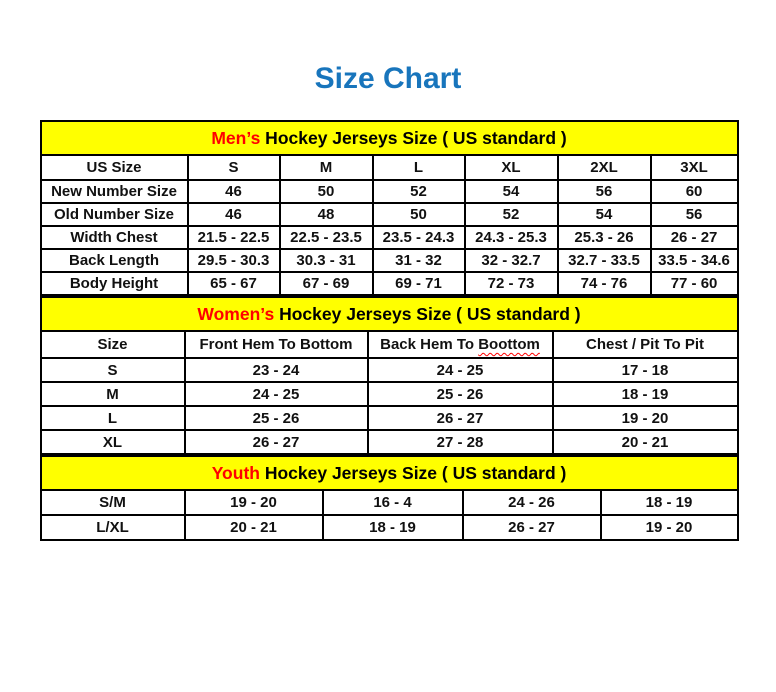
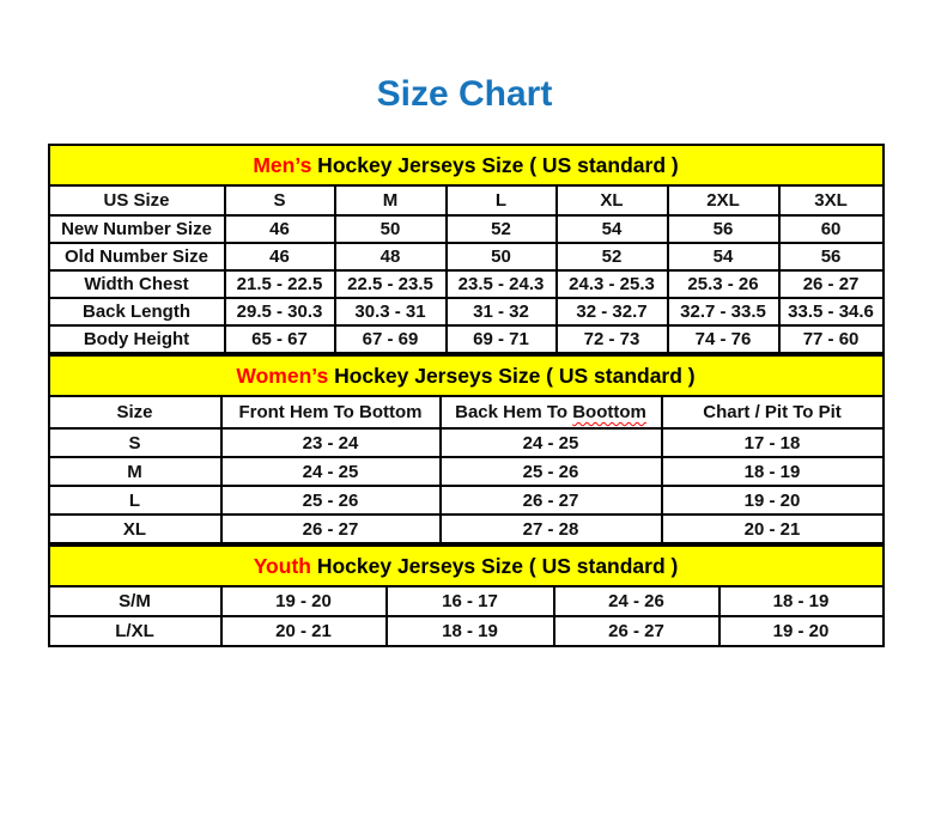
  Size Chart
  Men’s Hockey Jerseys Size ( US standard )
  US Size	S	M	L	XL	2XL	3XL
  New Number Size	46	50	52	54	56	60
  Old Number Size	46	48	50	52	54	56
  Width Chest	21.5 - 22.5	22.5 - 23.5	23.5 - 24.3	24.3 - 25.3	25.3 - 26	26 - 27
  Back Length	29.5 - 30.3	30.3 - 31	31 - 32	32 - 32.7	32.7 - 33.5	33.5 - 34.6
  Body Height	65 - 67	67 - 69	69 - 71	72 - 73	74 - 76	77 - 60
  Women’s Hockey Jerseys Size ( US standard )
- Size	Front Hem To Bottom	Back Hem To Boottom	Chest / Pit To Pit
+ Size	Front Hem To Bottom	Back Hem To Boottom	Chart / Pit To Pit
  S	23 - 24	24 - 25	17 - 18
  M	24 - 25	25 - 26	18 - 19
  L	25 - 26	26 - 27	19 - 20
  XL	26 - 27	27 - 28	20 - 21
  Youth Hockey Jerseys Size ( US standard )
- S/M	19 - 20	16 - 4	24 - 26	18 - 19
+ S/M	19 - 20	16 - 17	24 - 26	18 - 19
  L/XL	20 - 21	18 - 19	26 - 27	19 - 20
